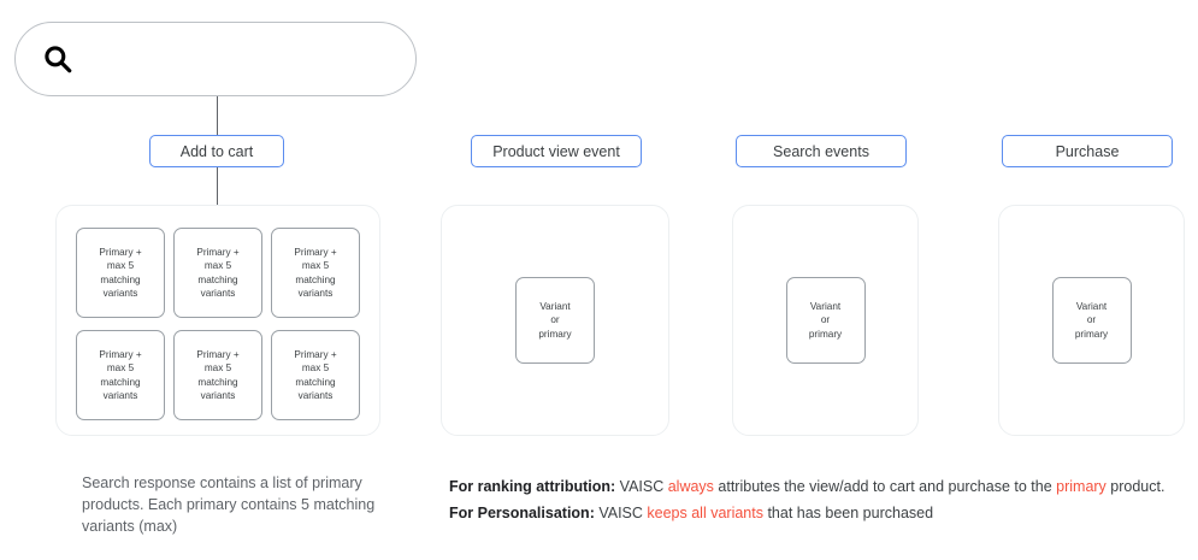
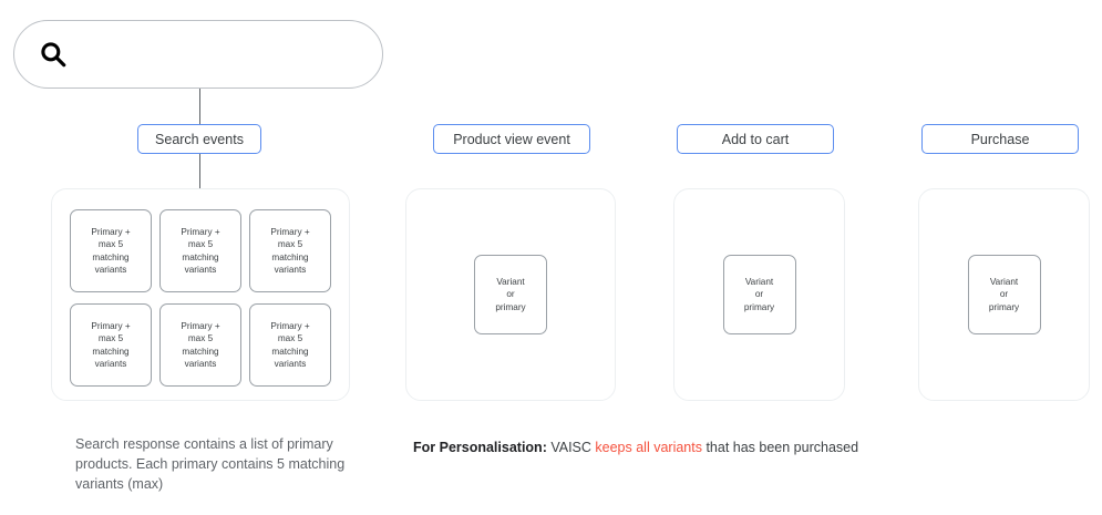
- Add to cart
+ Search events
  Product view event
- Search events
+ Add to cart
  Purchase
  Primary +
  max 5
  matching
  variants
  Primary +
  max 5
  matching
  variants
  Primary +
  max 5
  matching
  variants
  Primary +
  max 5
  matching
  variants
  Primary +
  max 5
  matching
  variants
  Primary +
  max 5
  matching
  variants
  Variant
  or
  primary
  Variant
  or
  primary
  Variant
  or
  primary
  Search response contains a list of primary products. Each primary contains 5 matching variants (max)
- For ranking attribution: VAISC always attributes the view/add to cart and purchase to the primary product.
  For Personalisation: VAISC keeps all variants that has been purchased
